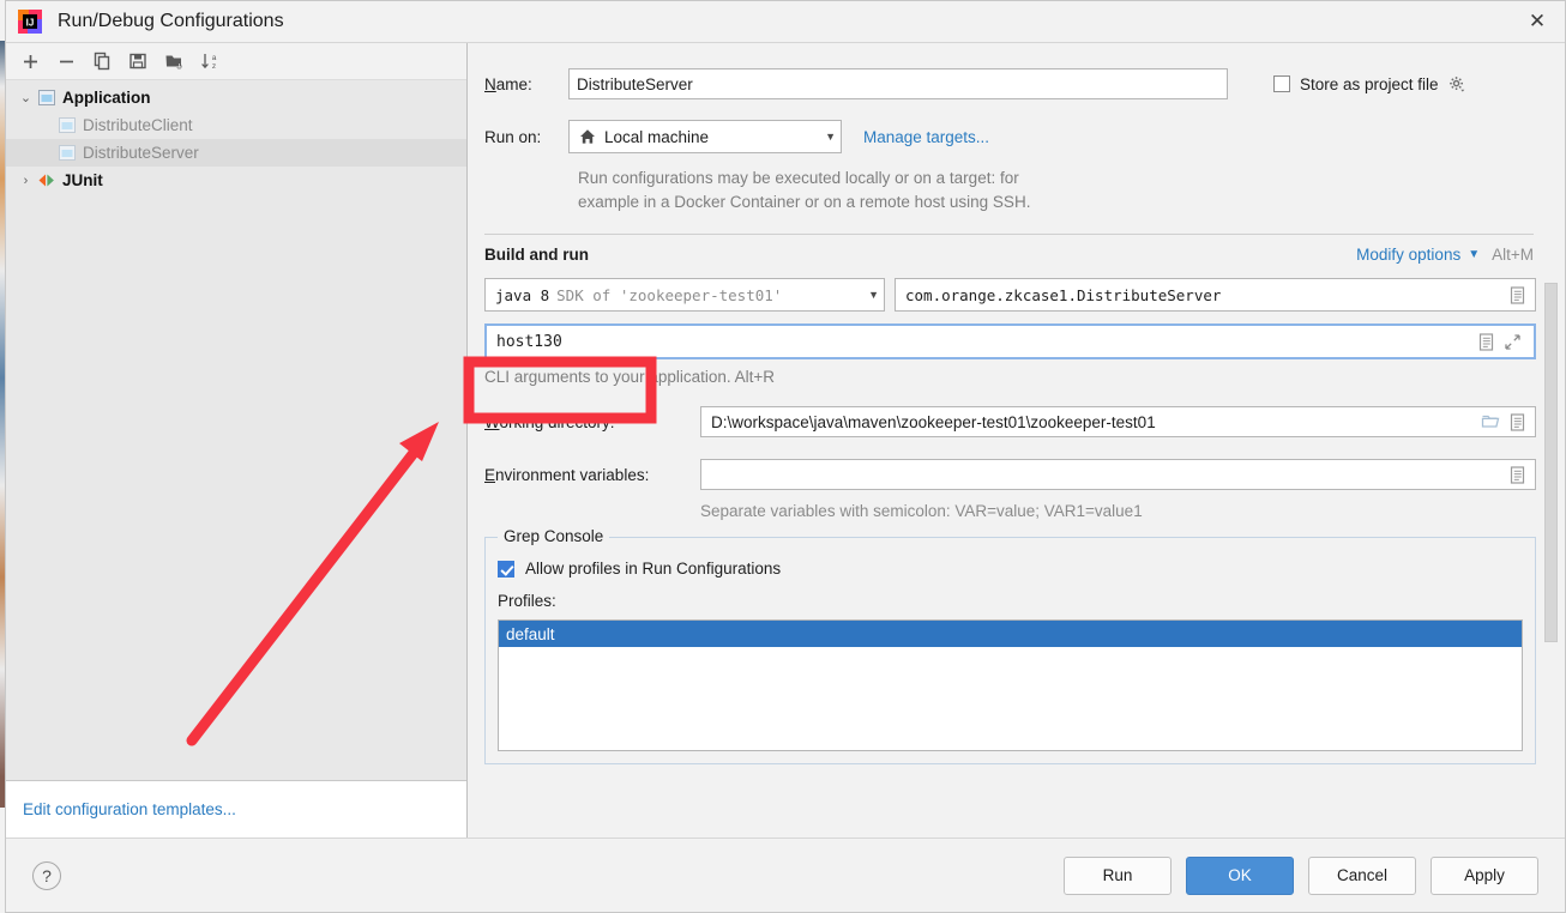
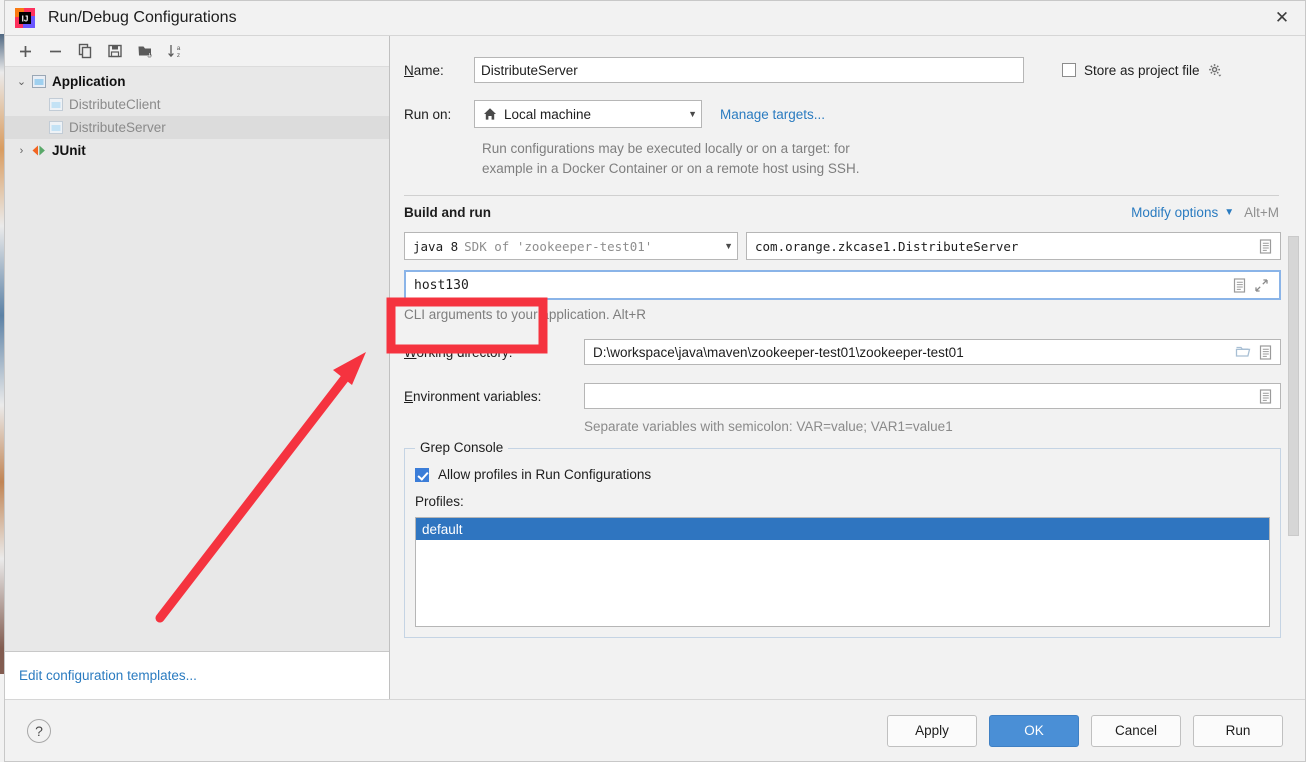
  IJ
  Run/Debug Configurations
  ✕
  ⌄
  Application
  DistributeClient
  DistributeServer
  ›
  JUnit
  Edit configuration templates...
  Name:
  DistributeServer
  Store as project file
  Run on:
  Local machine
  ▼
  Manage targets...
  Run configurations may be executed locally or on a target: for
  example in a Docker Container or on a remote host using SSH.
  Build and run
  Modify options
  ▼
  Alt+M
  java 8
  SDK of 'zookeeper-test01'
  ▼
  com.orange.zkcase1.DistributeServer
  host130
  CLI arguments to yourpplication. Alt+R
  D:\workspace\java\maven\zookeeper-test01\zookeeper-test01
  Environment variables:
  Separate variables with semicolon: VAR=value; VAR1=value1
  Grep Console
  Allow profiles in Run Configurations
  Profiles:
  default
  ?
- Run
+ Apply
  OK
  Cancel
- Apply
+ Run
